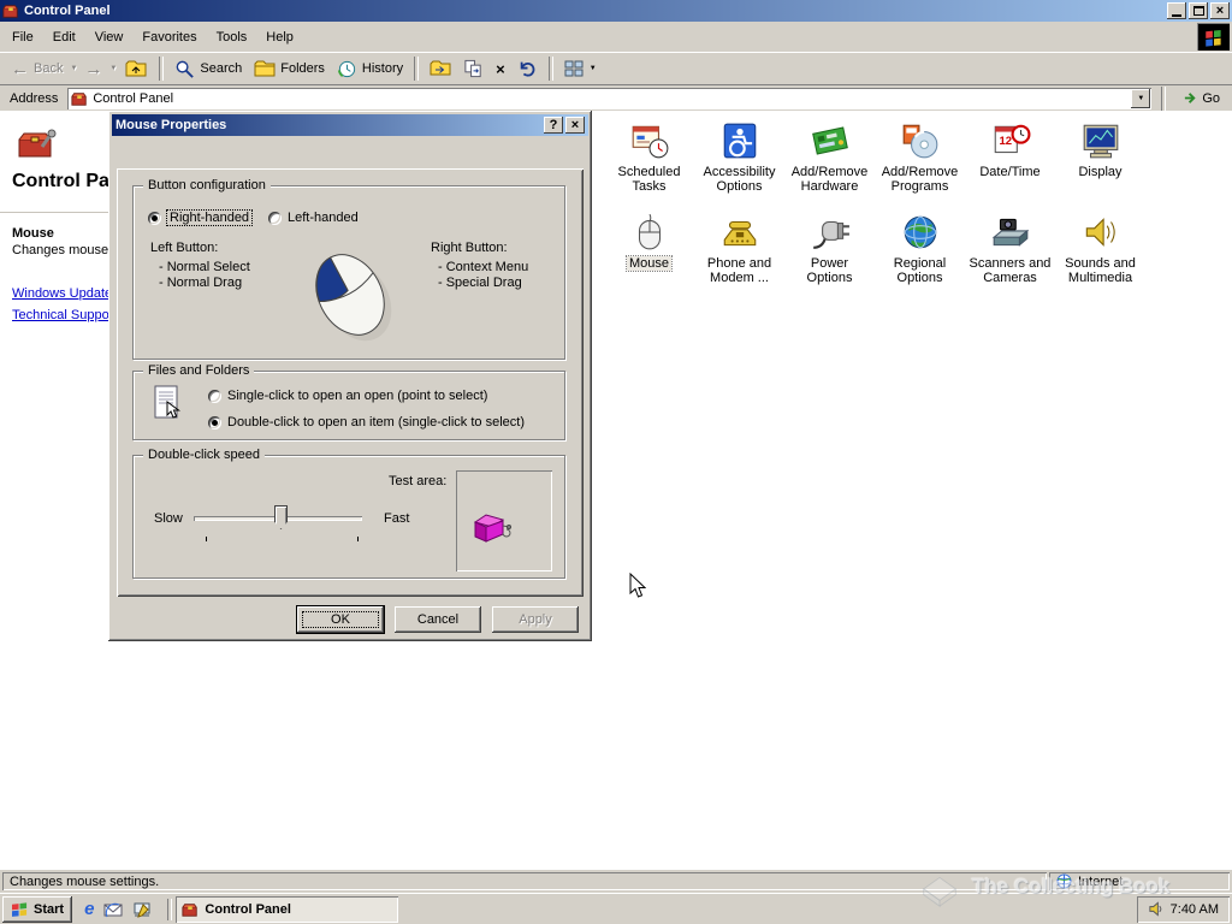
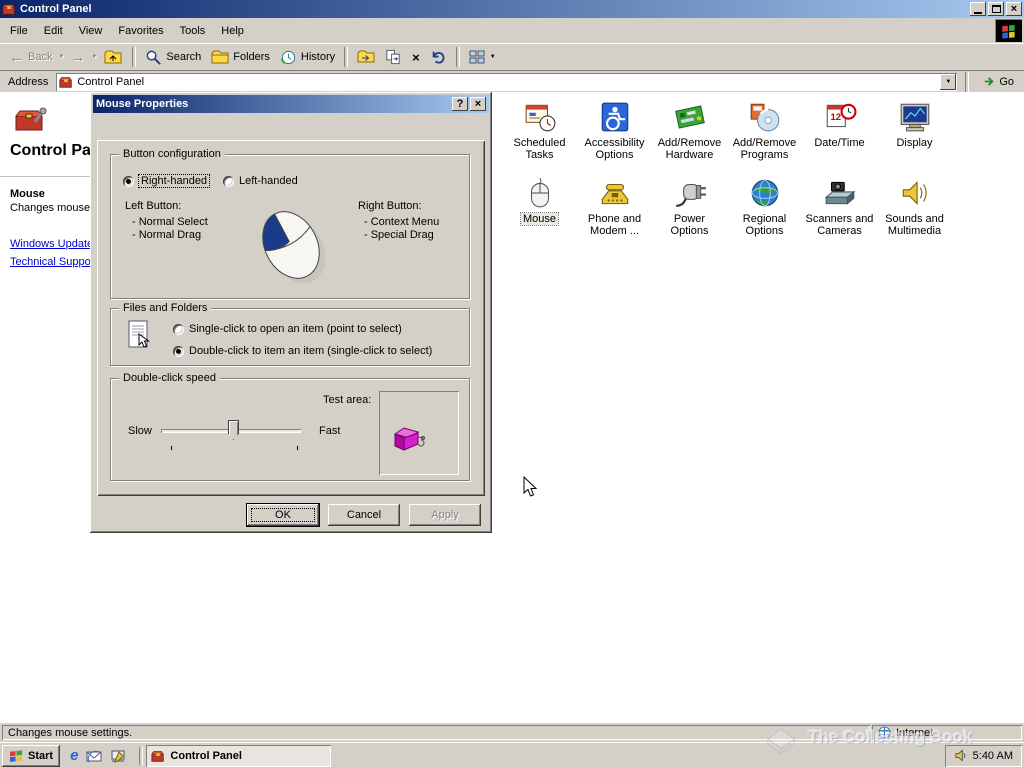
  Control Panel
  ×
  File
  Edit
  View
  Favorites
  Tools
  Help
  ←
  Back
  →
  Search
  Folders
  History
  ×
  Address
  Control Panel
  Go
  Control Pa
  Mouse
  Windows Updat
  Technical Suppo
  Scheduled Tasks
  Accessibility Options
  Add/Remove Hardware
  Add/Remove Programs
  12
  Date/Time
  Display
  Mouse
  Phone and Modem ...
  Power Options
  Regional Options
  Scanners and Cameras
  Sounds and Multimedia
  Changes mouse settings.
  Internet
  Mouse Properties
  ?
  ×
  Button configuration
  Right-handed
  Left-handed
  Left Button:
  - Normal Select
  - Normal Drag
  Right Button:
  - Context Menu
  - Special Drag
  Files and Folders
- Single-click to open an open (point to select)
+ Single-click to open an item (point to select)
- Double-click to open an item (single-click to select)
+ Double-click to item an item (single-click to select)
  Double-click speed
  Test area:
  Slow
  Fast
  OK
  Cancel
  Apply
  Start
  e
  Control Panel
- 7:40 AM
+ 5:40 AM
  The Collecting Book
